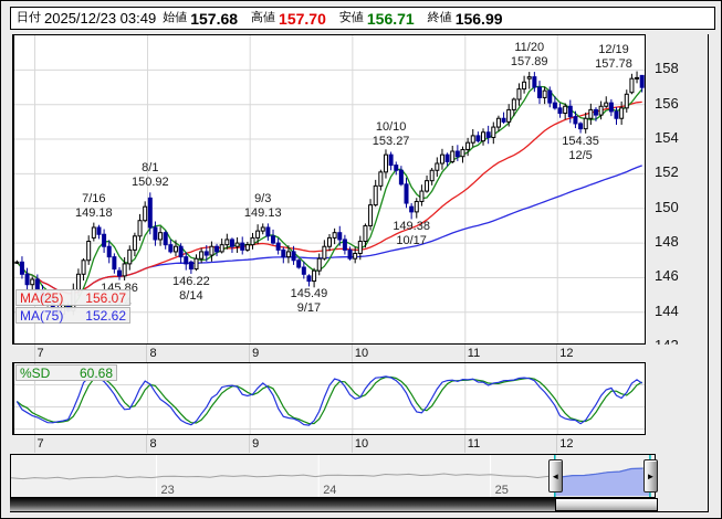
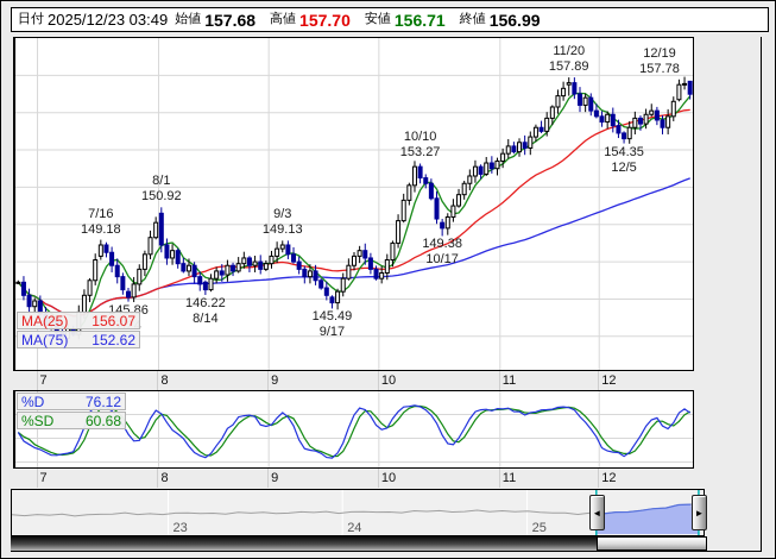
  日付
  2025/12/23 03:49
  始値
  157.68
  高値
  157.70
  安値
  156.71
  終値
  156.99
  7/16
  149.18
  8/1
  150.92
  9/3
  149.13
  10/10
  153.27
  11/20
  157.89
  12/19
  157.78
  145.86
  146.22
  8/14
  145.49
  9/17
  149.38
  10/17
  154.35
  12/5
  MA(25)
  156.07
  MA(75)
  152.62
- 158
- 156
- 154
- 152
- 150
- 148
- 146
- 144
  7
  8
  9
  10
  11
  12
+ %D
+ 76.12
  %SD
  60.68
  7
  8
  9
  10
  11
  12
  23
  24
  25
  ◄
  ►
